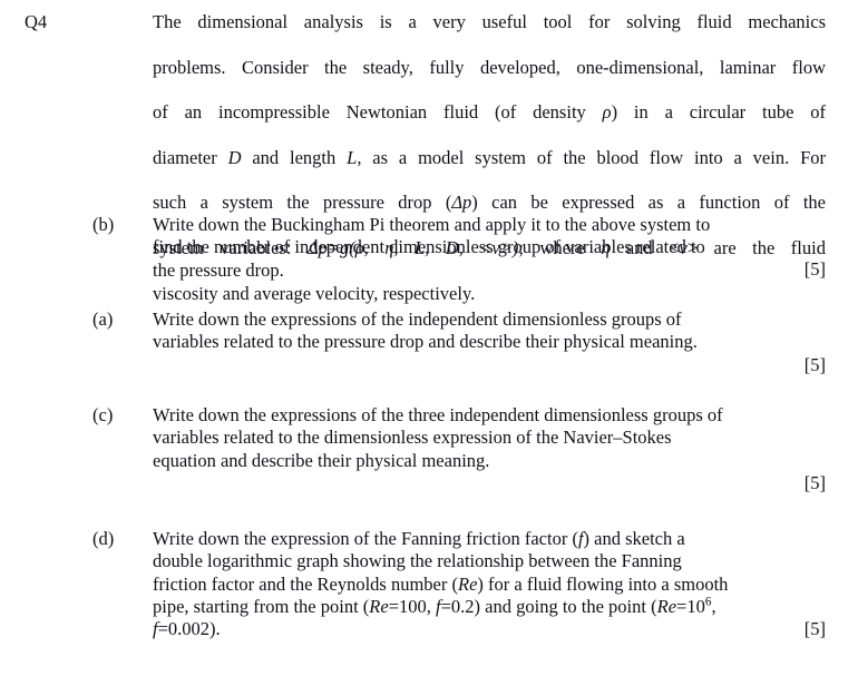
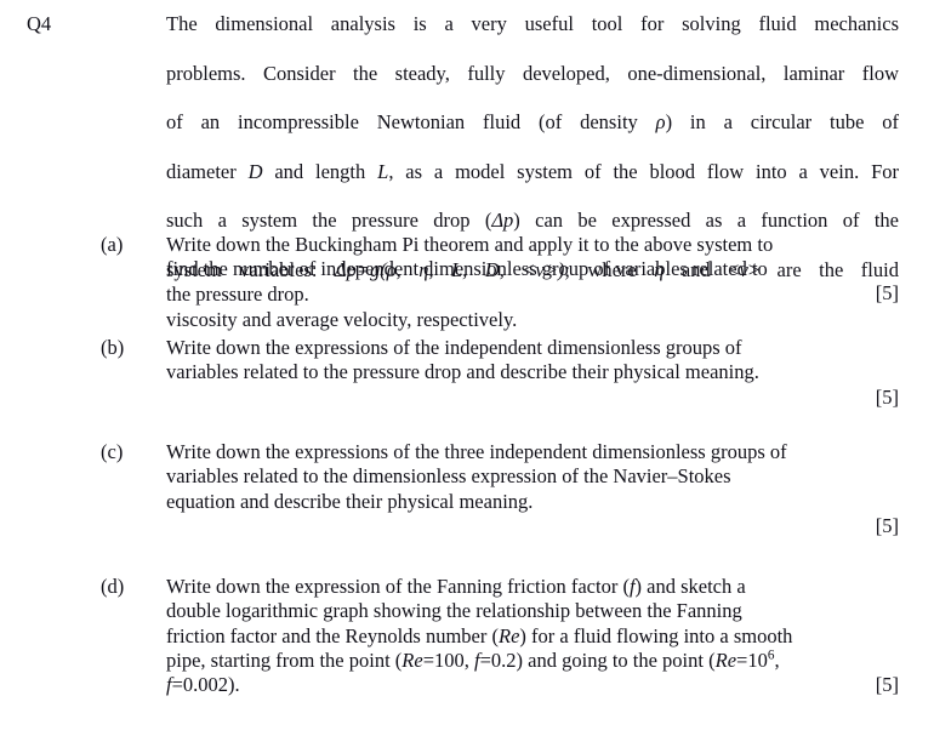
  Q4
  The dimensional analysis is a very useful tool for solving fluid mechanics
  problems. Consider the steady, fully developed, one-dimensional, laminar flow
  of an incompressible Newtonian fluid (of density ρ) in a circular tube of
  diameter D and length L, as a model system of the blood flow into a vein. For
  such a system the pressure drop (Δp) can be expressed as a function of the
  system variables: Δp=g(ρ, η, L, D, <v>); where η and <v> are the fluid
  viscosity and average velocity, respectively.
- (b)
+ (a)
  Write down the Buckingham Pi theorem and apply it to the above system to
  find the number of independent dimensionless group of variables related to
  the pressure drop.
  [5]
- (a)
+ (b)
  Write down the expressions of the independent dimensionless groups of
  variables related to the pressure drop and describe their physical meaning.
  [5]
  (c)
  Write down the expressions of the three independent dimensionless groups of
  variables related to the dimensionless expression of the Navier–Stokes
  equation and describe their physical meaning.
  [5]
  (d)
  Write down the expression of the Fanning friction factor (f) and sketch a
  double logarithmic graph showing the relationship between the Fanning
  friction factor and the Reynolds number (Re) for a fluid flowing into a smooth
  pipe, starting from the point (Re=100, f=0.2) and going to the point (Re=106,
  f=0.002).
  [5]
